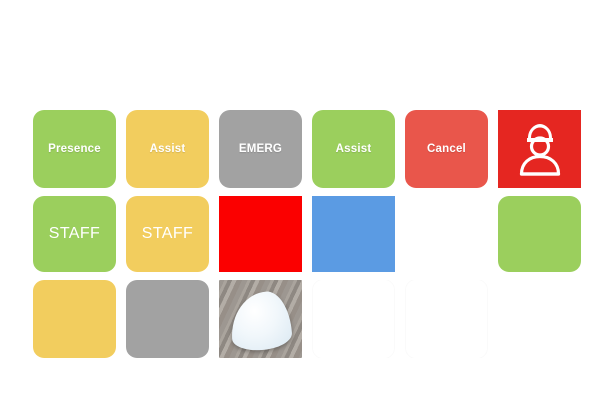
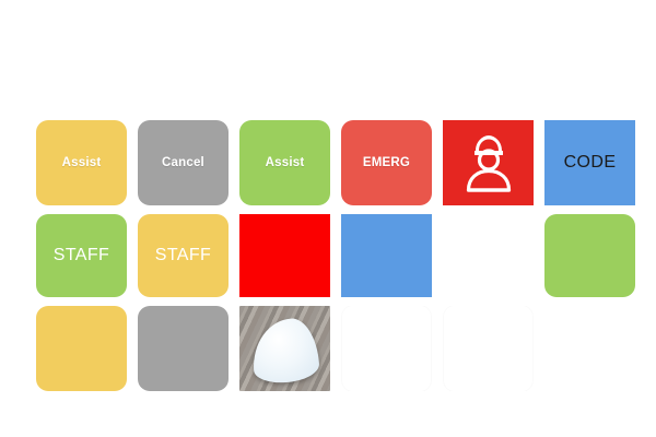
- Presence
  Assist
- EMERG
+ Cancel
  Assist
- Cancel
+ EMERG
+ CODE
  STAFF
  STAFF
